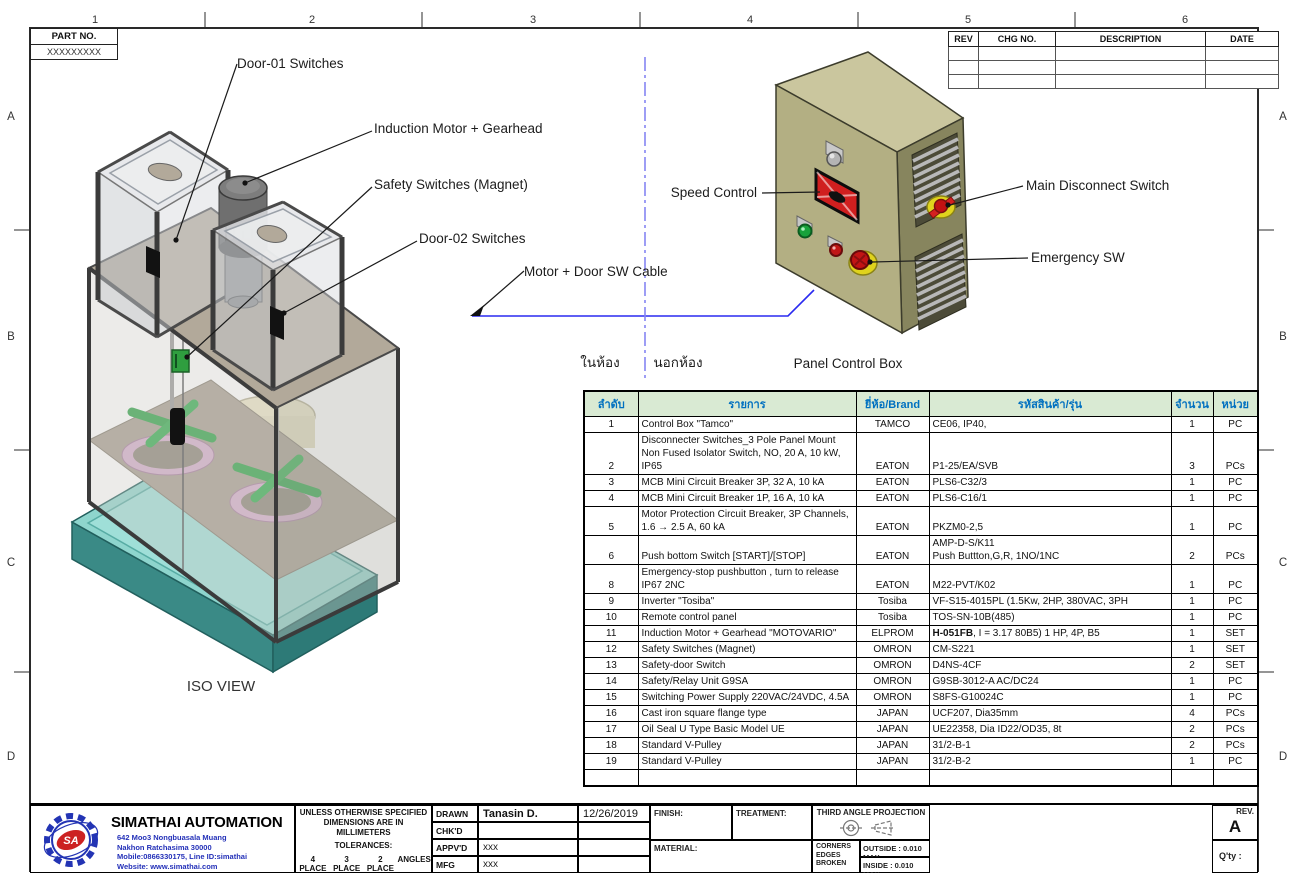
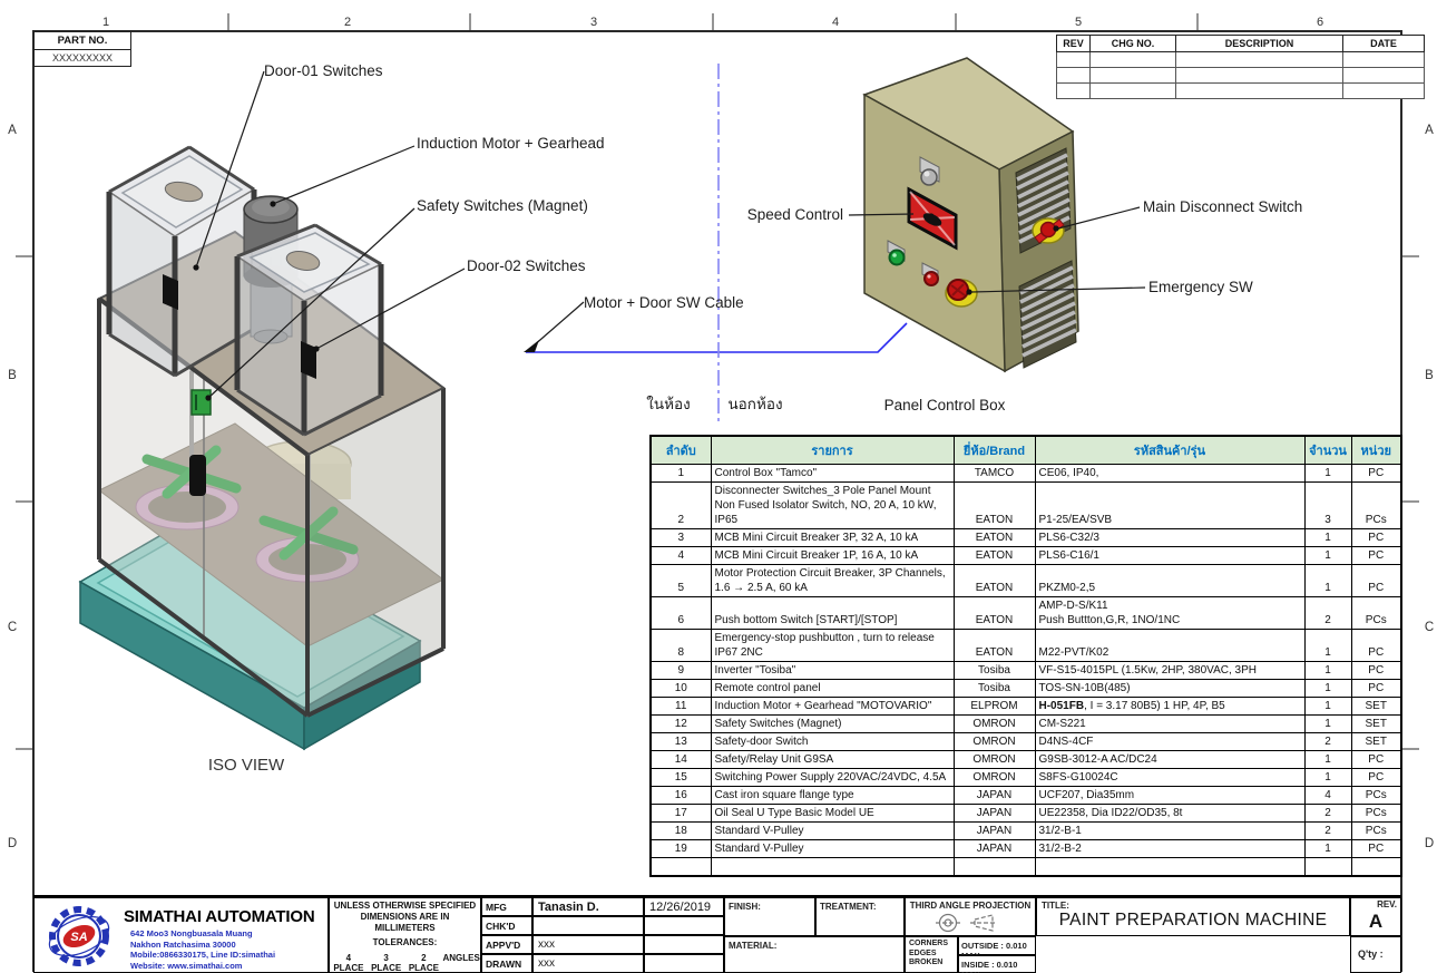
  1
  2
  3
  4
  5
  6
  A
  B
  C
  D
  A
  B
  C
  D
  Door-01 Switches
  Induction Motor + Gearhead
  Safety Switches (Magnet)
  Door-02 Switches
  Motor + Door SW Cable
  Speed Control
  Main Disconnect Switch
  Emergency SW
  ในห้อง
  นอกห้อง
  Panel Control Box
  ISO VIEW
  PART NO.
  XXXXXXXXX
  REV	CHG NO.	DESCRIPTION	DATE
  ลำดับ	รายการ	ยี่ห้อ/Brand	รหัสสินค้า/รุ่น	จำนวน	หน่วย
  1	Control Box "Tamco"	TAMCO	CE06, IP40,	1	PC
  2	Disconnecter Switches_3 Pole Panel Mount Non Fused Isolator Switch, NO, 20 A, 10 kW, IP65	EATON	P1-25/EA/SVB	3	PCs
  3	MCB Mini Circuit Breaker 3P, 32 A, 10 kA	EATON	PLS6-C32/3	1	PC
  4	MCB Mini Circuit Breaker 1P, 16 A, 10 kA	EATON	PLS6-C16/1	1	PC
  5	Motor Protection Circuit Breaker, 3P Channels, 1.6 → 2.5 A, 60 kA	EATON	PKZM0-2,5	1	PC
  6	Push bottom Switch [START]/[STOP]	EATON	AMP-D-S/K11 Push Buttton,G,R, 1NO/1NC	2	PCs
  8	Emergency-stop pushbutton , turn to release IP67 2NC	EATON	M22-PVT/K02	1	PC
  9	Inverter "Tosiba"	Tosiba	VF-S15-4015PL (1.5Kw, 2HP, 380VAC, 3PH	1	PC
  10	Remote control panel	Tosiba	TOS-SN-10B(485)	1	PC
  11	Induction Motor + Gearhead "MOTOVARIO"	ELPROM	H-051FB, I = 3.17 80B5) 1 HP, 4P, B5	1	SET
  12	Safety Switches (Magnet)	OMRON	CM-S221	1	SET
  13	Safety-door Switch	OMRON	D4NS-4CF	2	SET
  14	Safety/Relay Unit G9SA	OMRON	G9SB-3012-A AC/DC24	1	PC
  15	Switching Power Supply 220VAC/24VDC, 4.5A	OMRON	S8FS-G10024C	1	PC
  16	Cast iron square flange type	JAPAN	UCF207, Dia35mm	4	PCs
  17	Oil Seal U Type Basic Model UE	JAPAN	UE22358, Dia ID22/OD35, 8t	2	PCs
  18	Standard V-Pulley	JAPAN	31/2-B-1	2	PCs
  19	Standard V-Pulley	JAPAN	31/2-B-2	1	PC
  SA
  SIMATHAI AUTOMATION
  642 Moo3 Nongbuasala Muang
  Nakhon Ratchasima 30000
  Mobile:0866330175, Line ID:simathai
  Website: www.simathai.com
  UNLESS OTHERWISE SPECIFIED
  DIMENSIONS ARE IN MILLIMETERS
  TOLERANCES:
  4 PLACE
  3 PLACE
  2 PLACE
  ANGLES
- DRAWN
+ MFG
  CHK'D
  APPV'D
- MFG
+ DRAWN
  Tanasin D.
  xxx
  xxx
  12/26/2019
  FINISH:
  TREATMENT:
  MATERIAL:
  THIRD ANGLE PROJECTION
  OUTSIDE : 0.010
  INSIDE : 0.010
+ TITLE:
+ PAINT PREPARATION MACHINE
  REV.
  A
  Q'ty :
